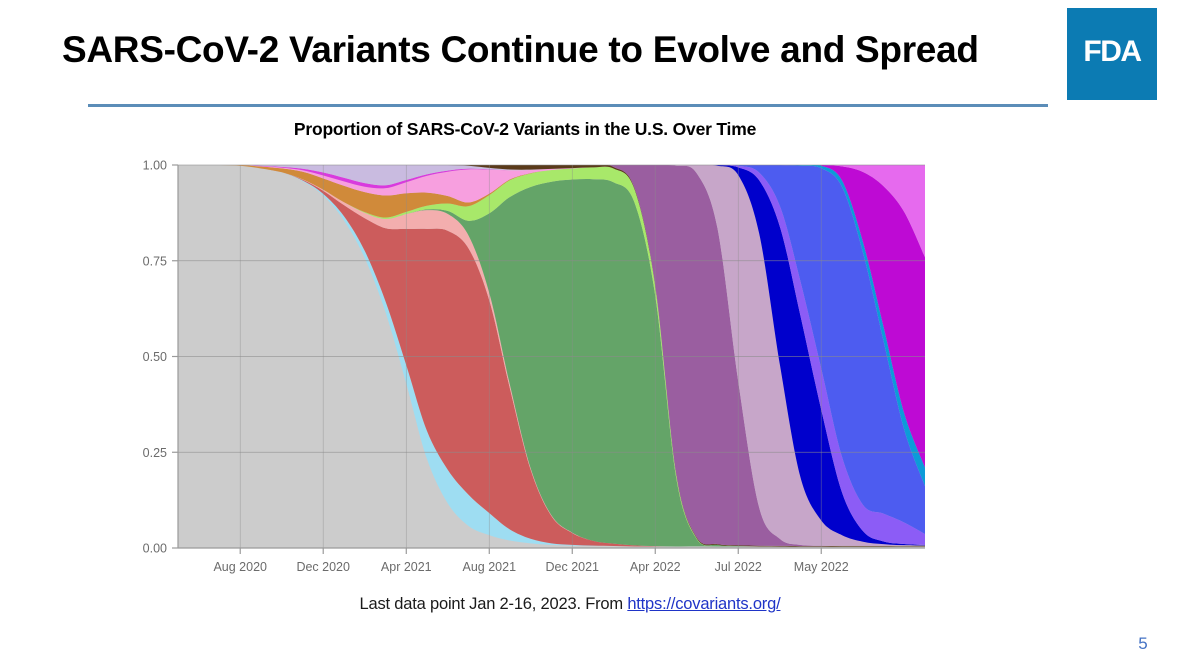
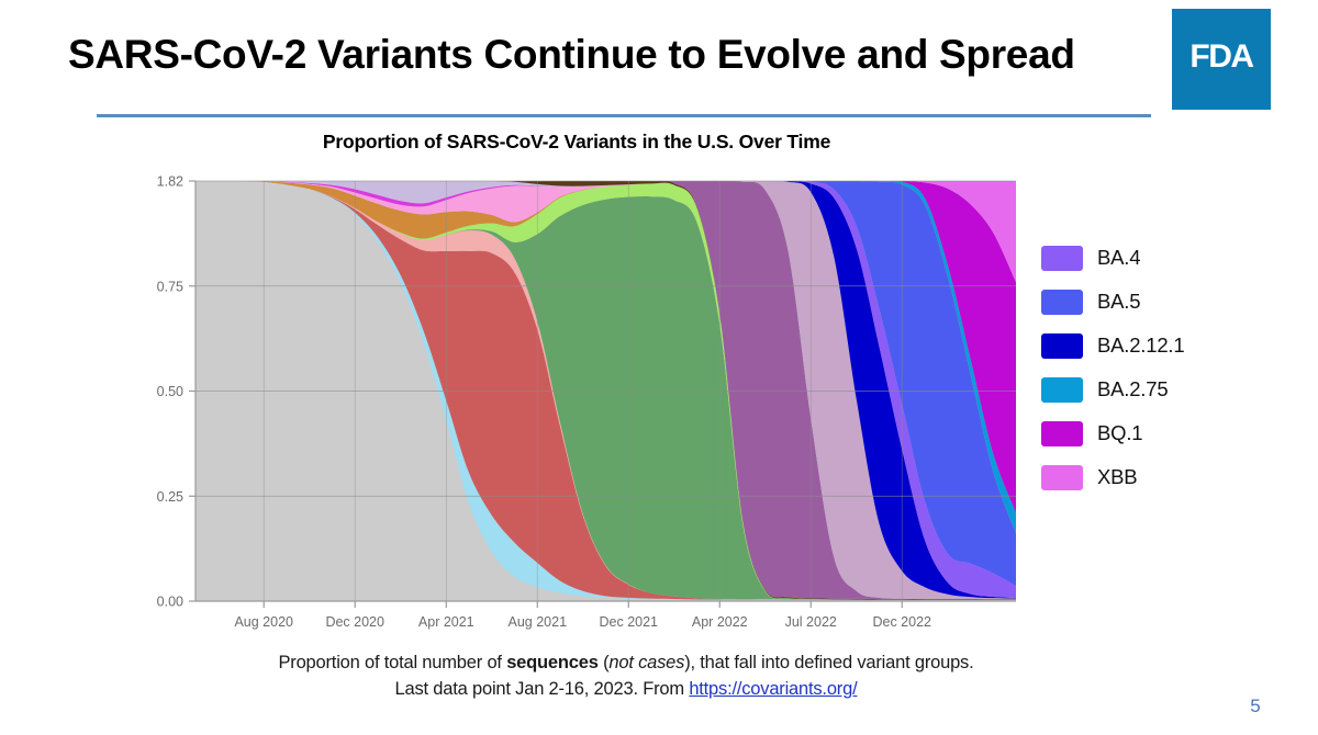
  SARS-CoV-2 Variants Continue to Evolve and Spread
  FDA
  Proportion of SARS-CoV-2 Variants in the U.S. Over Time
  0.00
  0.25
  0.50
  0.75
- 1.00
+ 1.82
  Aug 2020
  Dec 2020
  Apr 2021
  Aug 2021
  Dec 2021
  Apr 2022
  Jul 2022
- May 2022
+ Dec 2022
+ BA.4
+ BA.5
+ BA.2.12.1
+ BA.2.75
+ BQ.1
+ XBB
+ Proportion of total number of sequences (not cases), that fall into defined variant groups.
  Last data point Jan 2-16, 2023. From https://covariants.org/
  5
